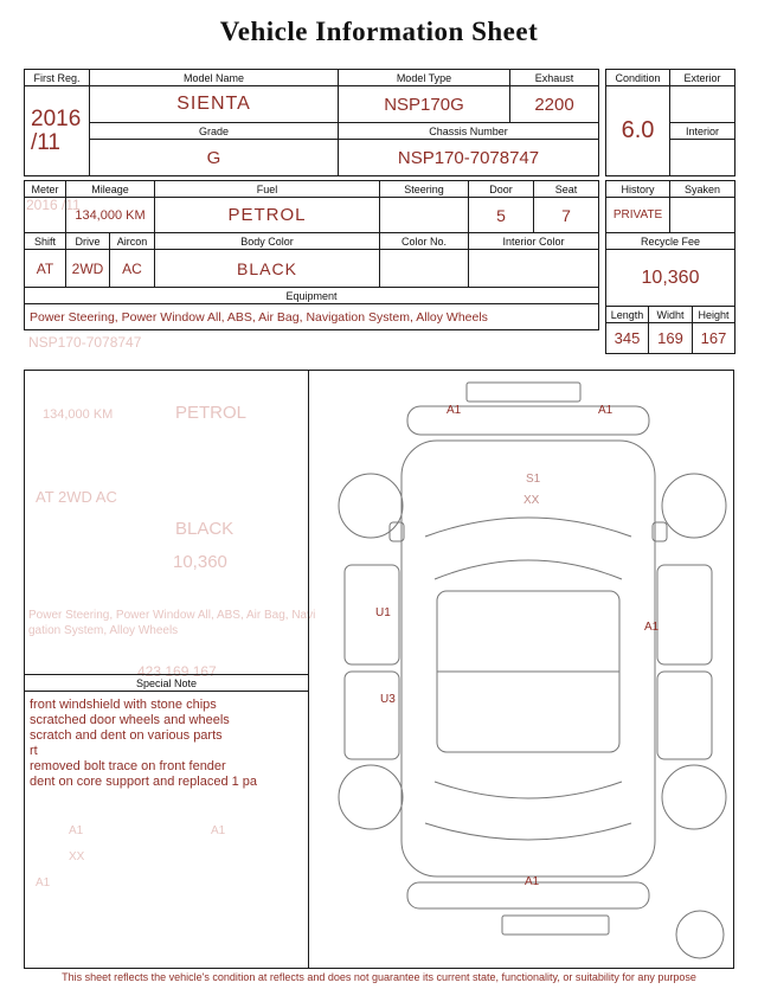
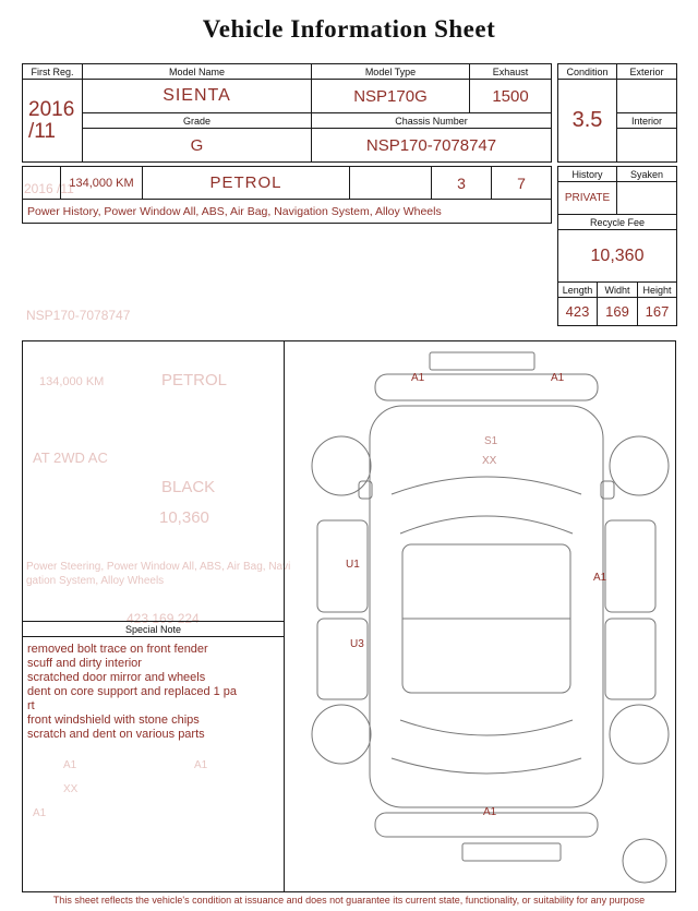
  Vehicle Information Sheet
  2016 /11
  NSP170-7078747
  134,000 KM
  PETROL
  AT 2WD AC
  BLACK
  10,360
  Power Steering, Power Window All, ABS, Air Bag, Navi
  gation System, Alloy Wheels
- 423 169 167
+ 423 169 224
  A1
  A1
  XX
  A1
  First Reg.	Model Name	Model Type	Exhaust
- 2016 /11	SIENTA	NSP170G	2200
+ 2016 /11	SIENTA	NSP170G	1500
  Grade	Chassis Number
  G	NSP170-7078747
  Condition	Exterior
- 6.0
+ 3.5
  Interior
- Meter	Mileage	Fuel	Steering	Door	Seat
- 	134,000 KM	PETROL		5	7
+ 	134,000 KM	PETROL		3	7
- Shift	Drive	Aircon	Body Color	Color No.	Interior Color
- AT	2WD	AC	BLACK
- Equipment
- Power Steering, Power Window All, ABS, Air Bag, Navigation System, Alloy Wheels
+ Power History, Power Window All, ABS, Air Bag, Navigation System, Alloy Wheels
  History	Syaken
  PRIVATE
  Recycle Fee
  10,360
  Length	Widht	Height
- 345	169	167
+ 423	169	167
  Special Note
- front windshield with stone chips
+ removed bolt trace on front fender
+ scuff and dirty interior
- scratched door wheels and wheels
+ scratched door mirror and wheels
- scratch and dent on various parts
+ dent on core support and replaced 1 pa
  rt
- removed bolt trace on front fender
+ front windshield with stone chips
- dent on core support and replaced 1 pa
+ scratch and dent on various parts
  A1
  A1
  S1
  XX
  U1
  A1
  U3
  A1
- This sheet reflects the vehicle's condition at reflects and does not guarantee its current state, functionality, or suitability for any purpose
+ This sheet reflects the vehicle's condition at issuance and does not guarantee its current state, functionality, or suitability for any purpose
